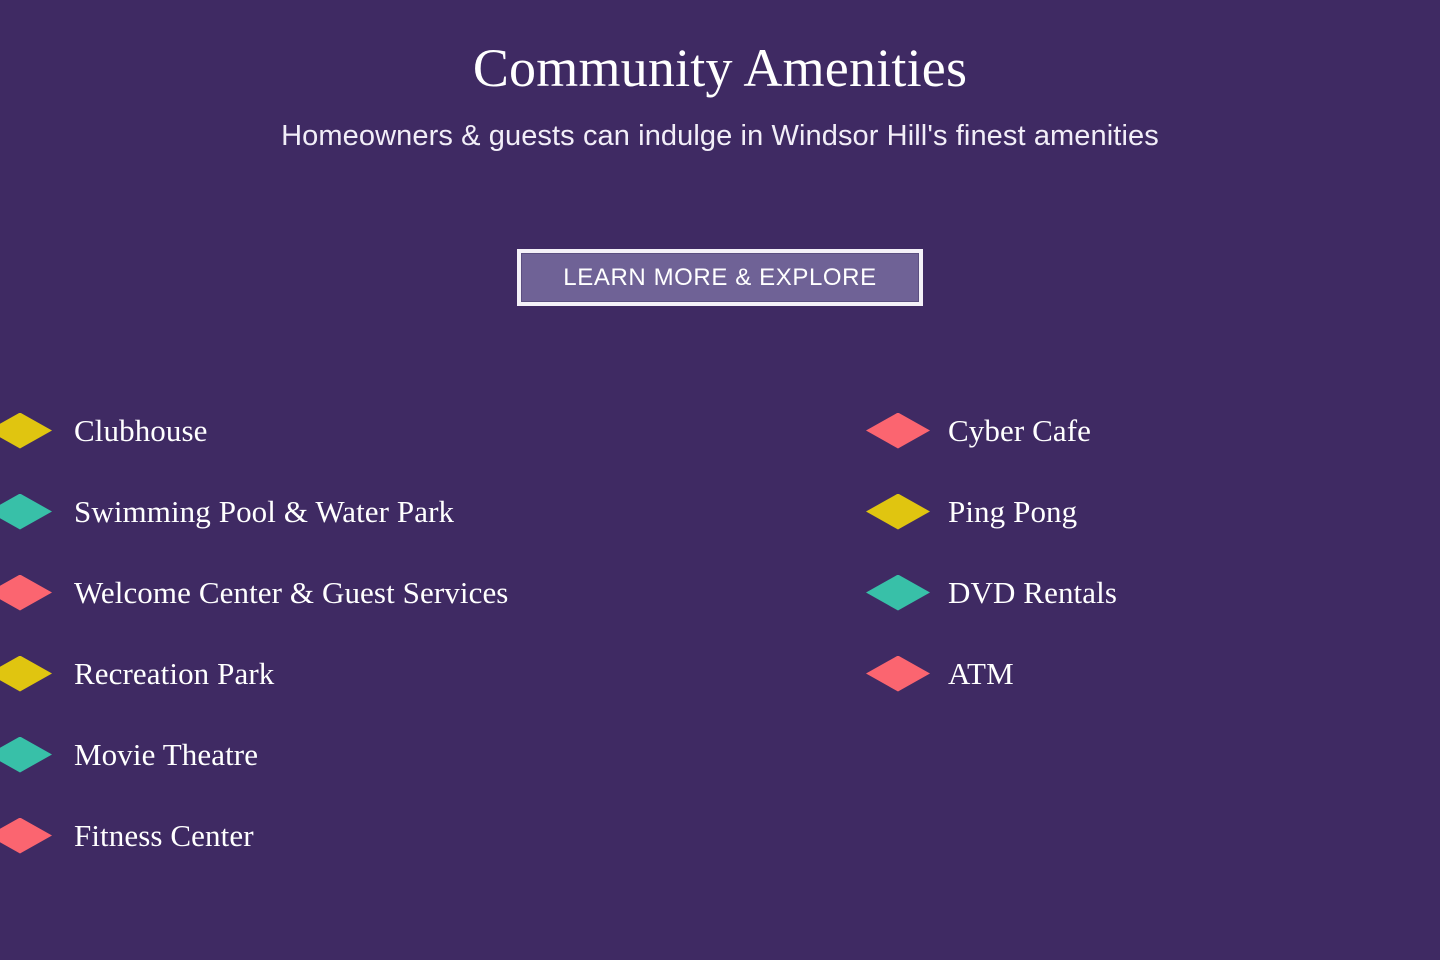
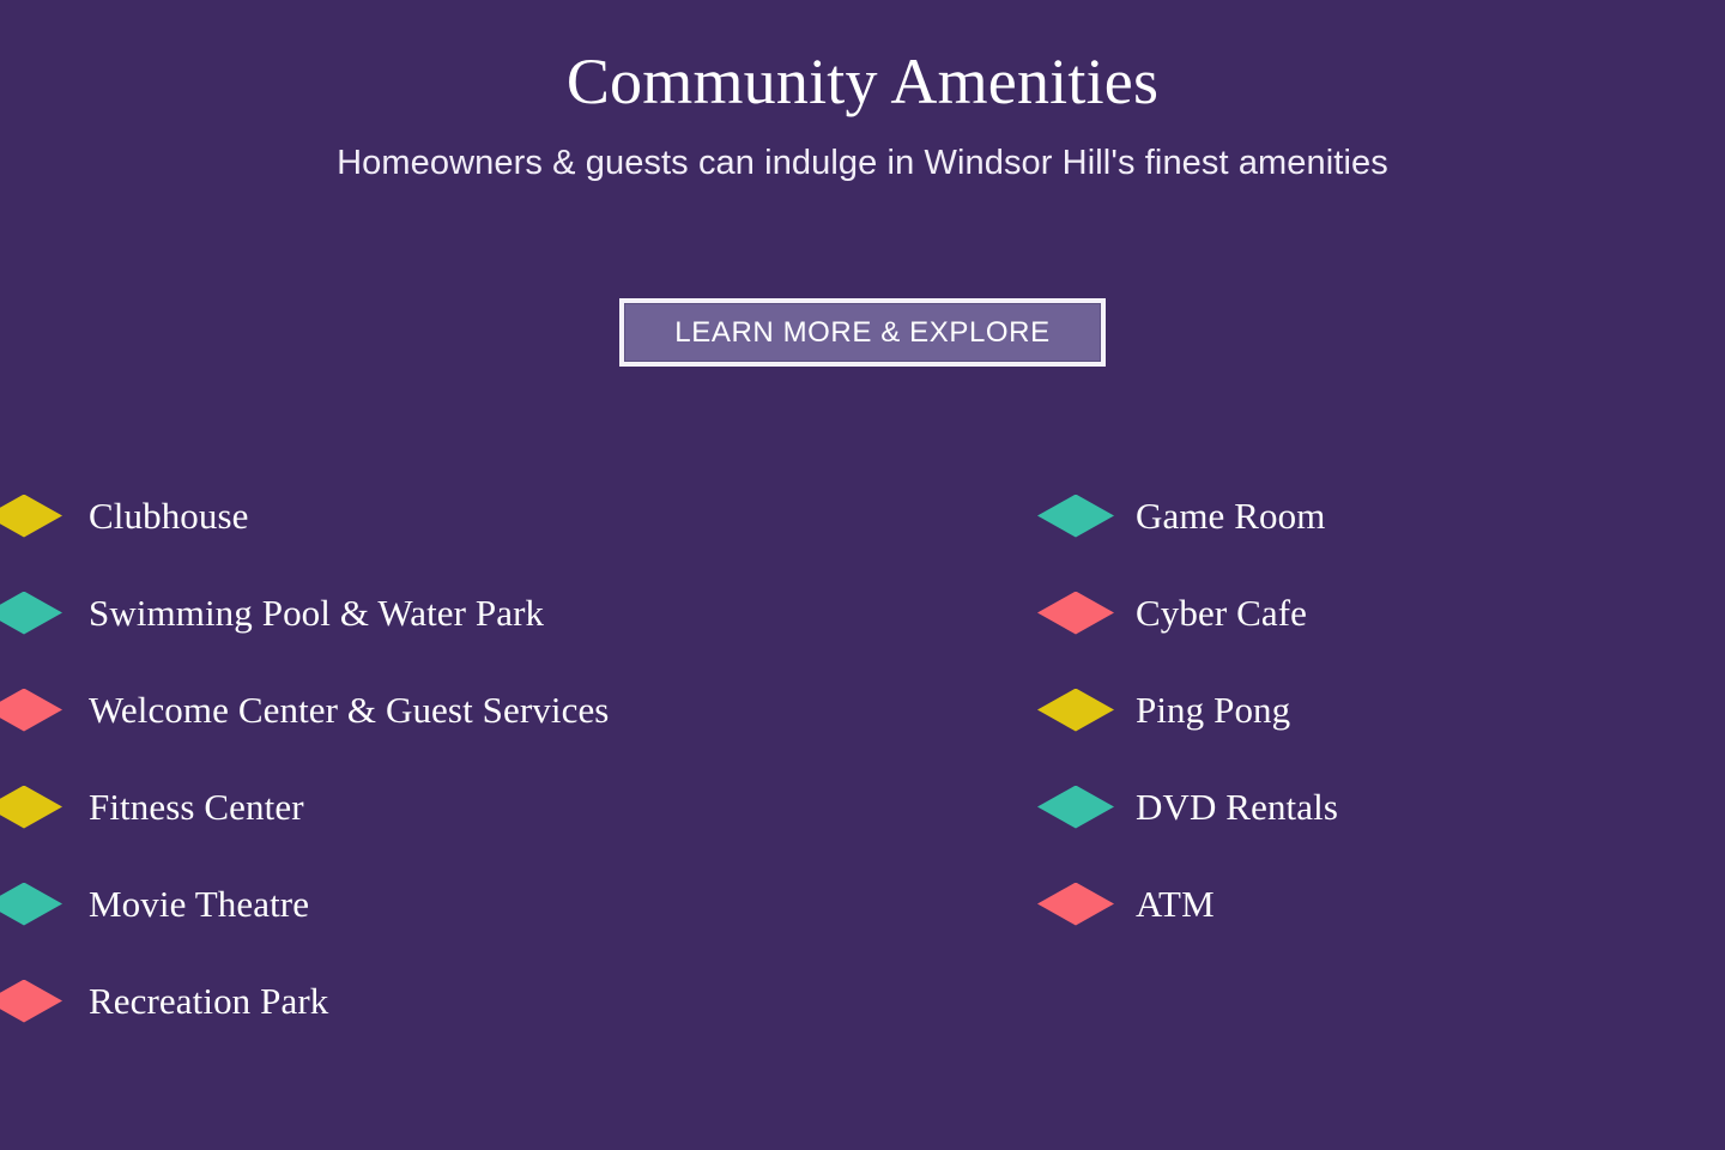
  Community Amenities
  Homeowners & guests can indulge in Windsor Hill's finest amenities
  LEARN MORE & EXPLORE
  Clubhouse
  Swimming Pool & Water Park
  Welcome Center & Guest Services
- Recreation Park
+ Fitness Center
  Movie Theatre
- Fitness Center
+ Recreation Park
+ Game Room
  Cyber Cafe
  Ping Pong
  DVD Rentals
  ATM
